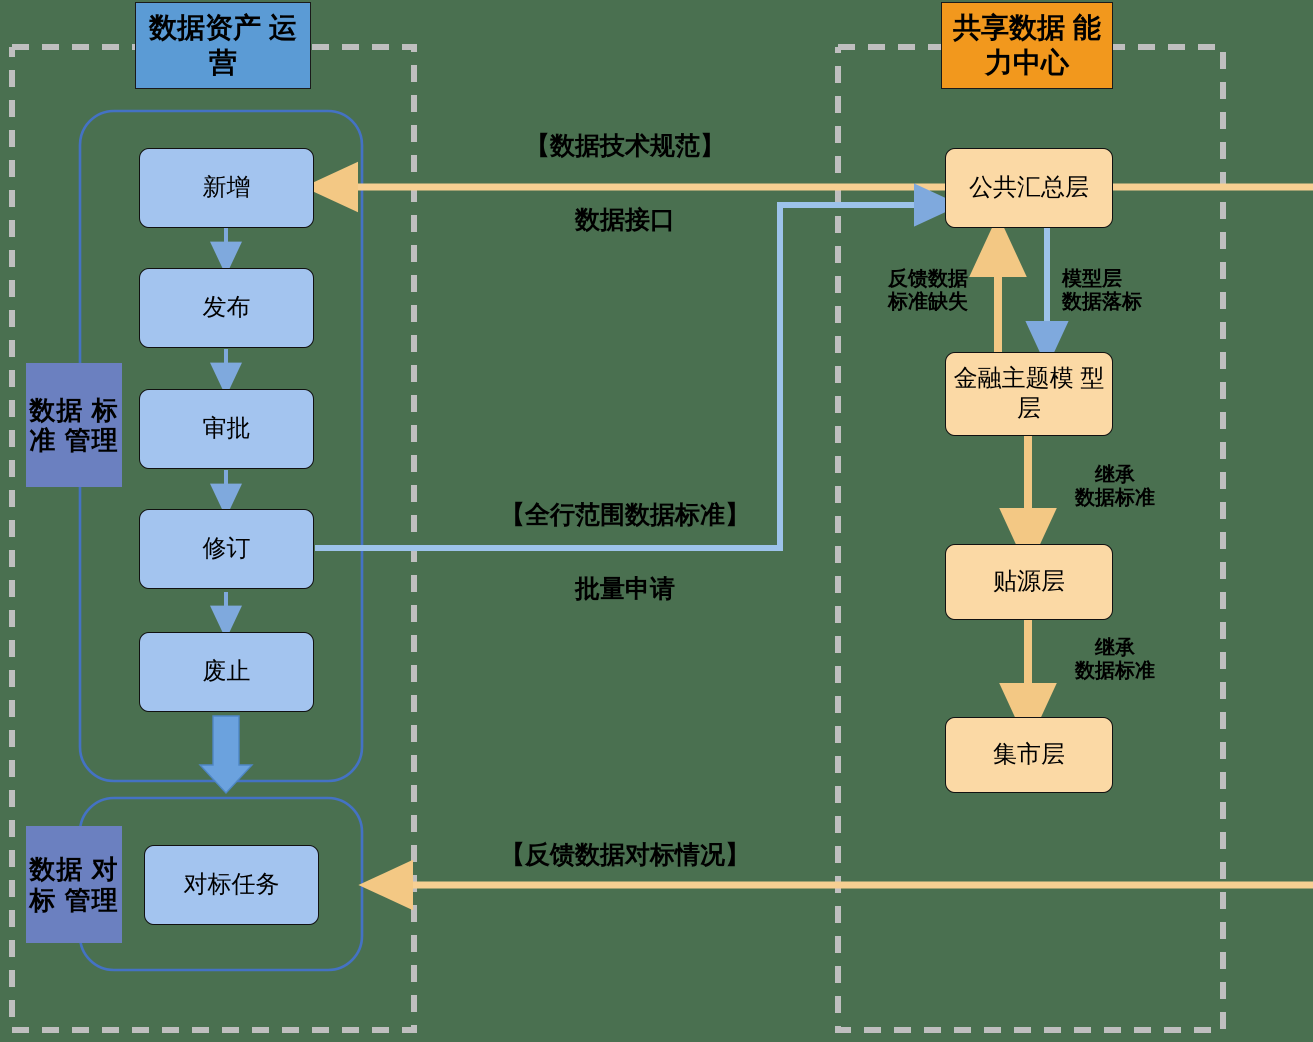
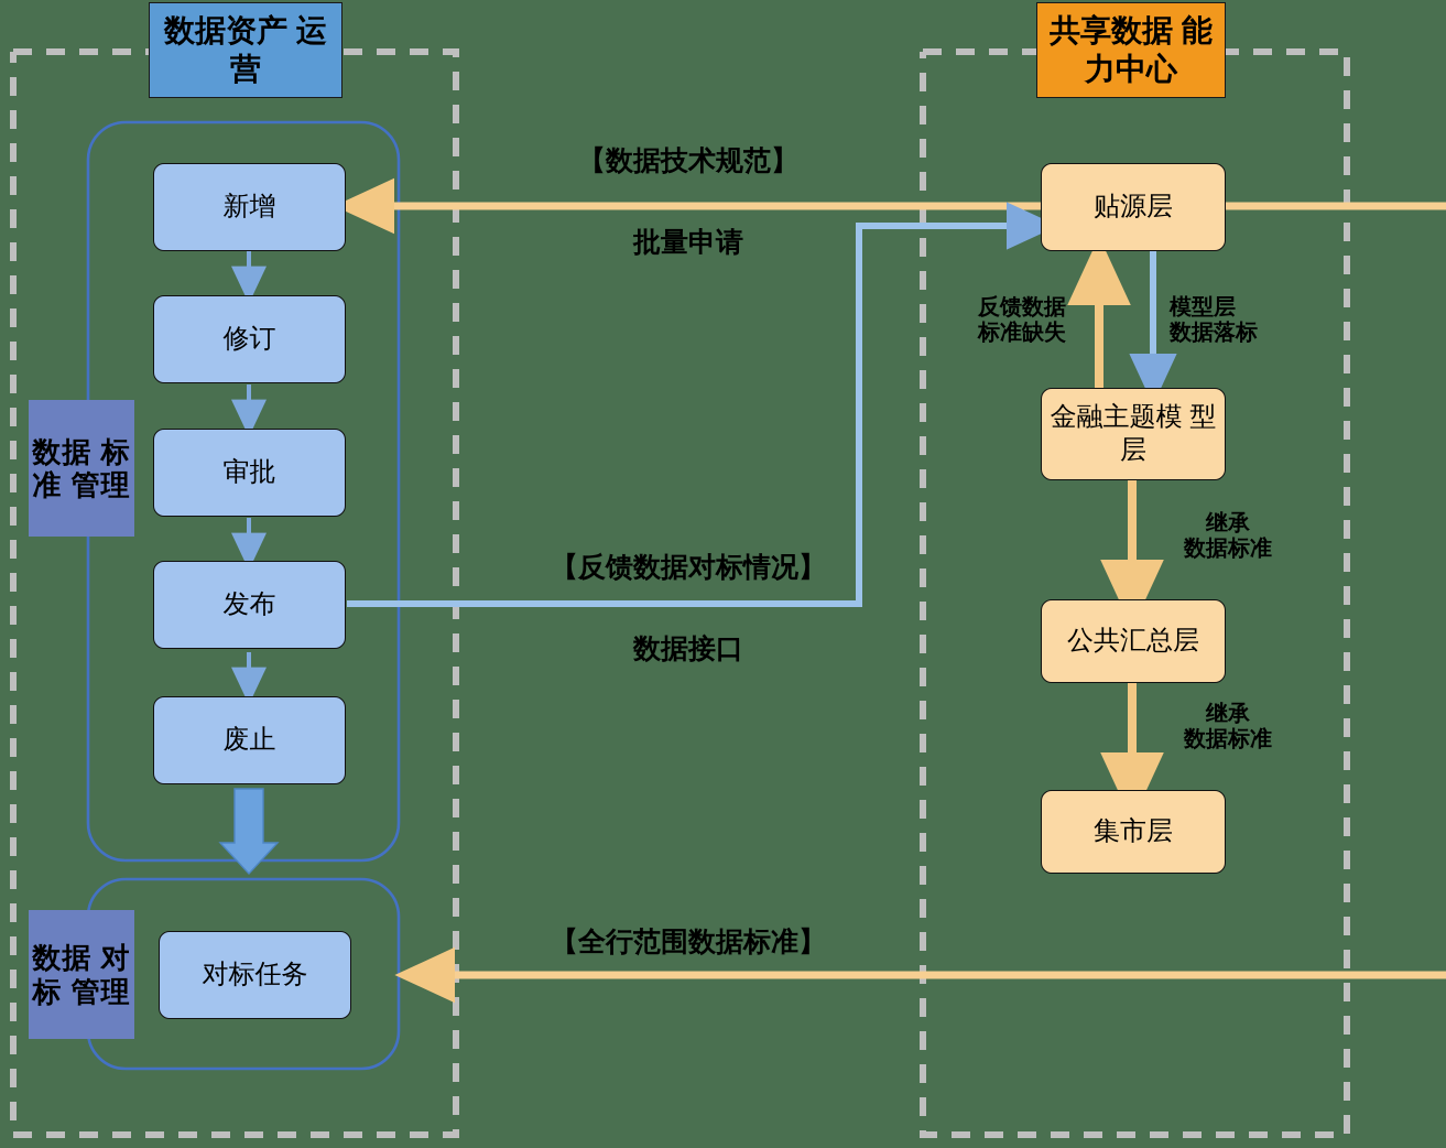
  数据资产 运营
  共享数据 能力中心
  数据 标准 管理
  数据 对标 管理
  新增
- 发布
+ 修订
  审批
- 修订
+ 发布
  废止
  对标任务
- 公共汇总层
+ 贴源层
  金融主题模 型层
- 贴源层
+ 公共汇总层
  集市层
  反馈数据
  标准缺失
  模型层
  数据落标
  继承
  数据标准
  继承
  数据标准
  【数据技术规范】
- 数据接口
+ 批量申请
- 【全行范围数据标准】
+ 【反馈数据对标情况】
- 批量申请
+ 数据接口
- 【反馈数据对标情况】
+ 【全行范围数据标准】
